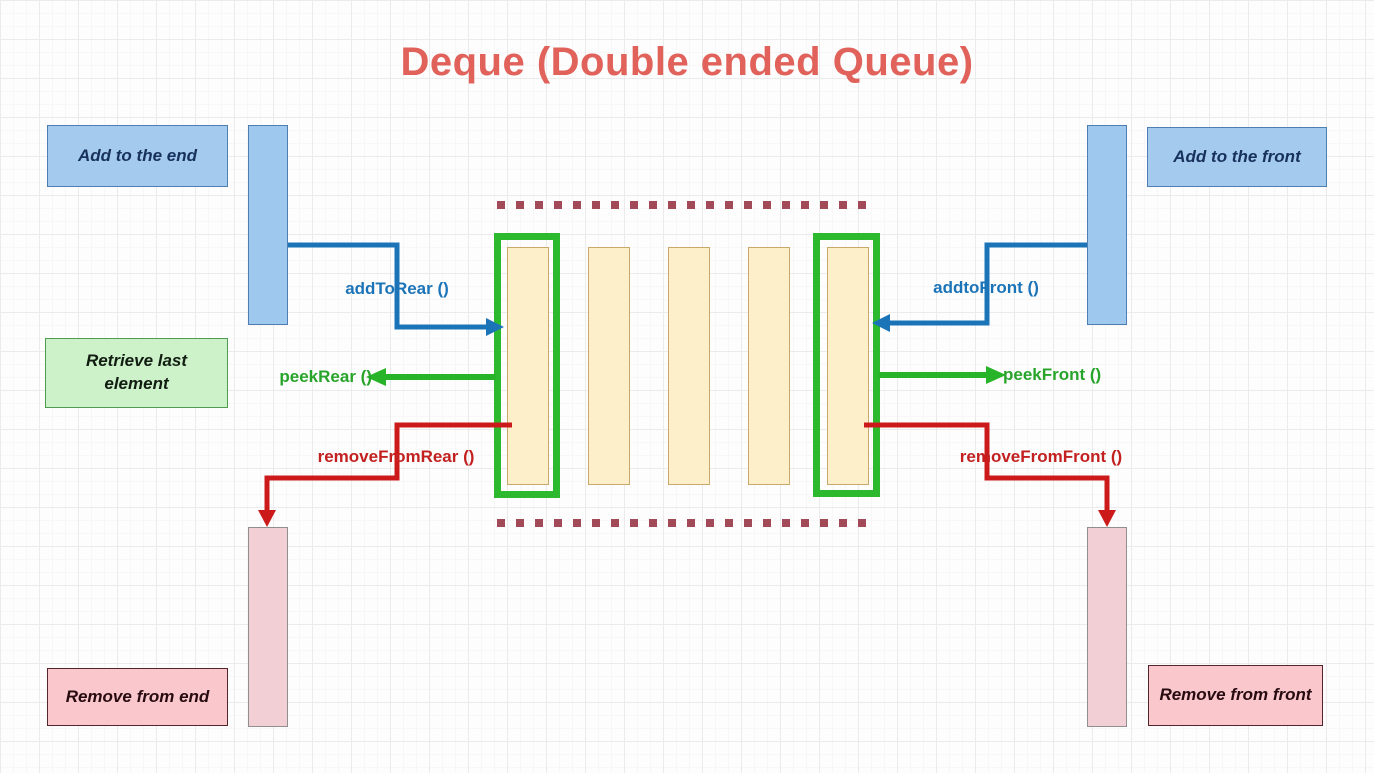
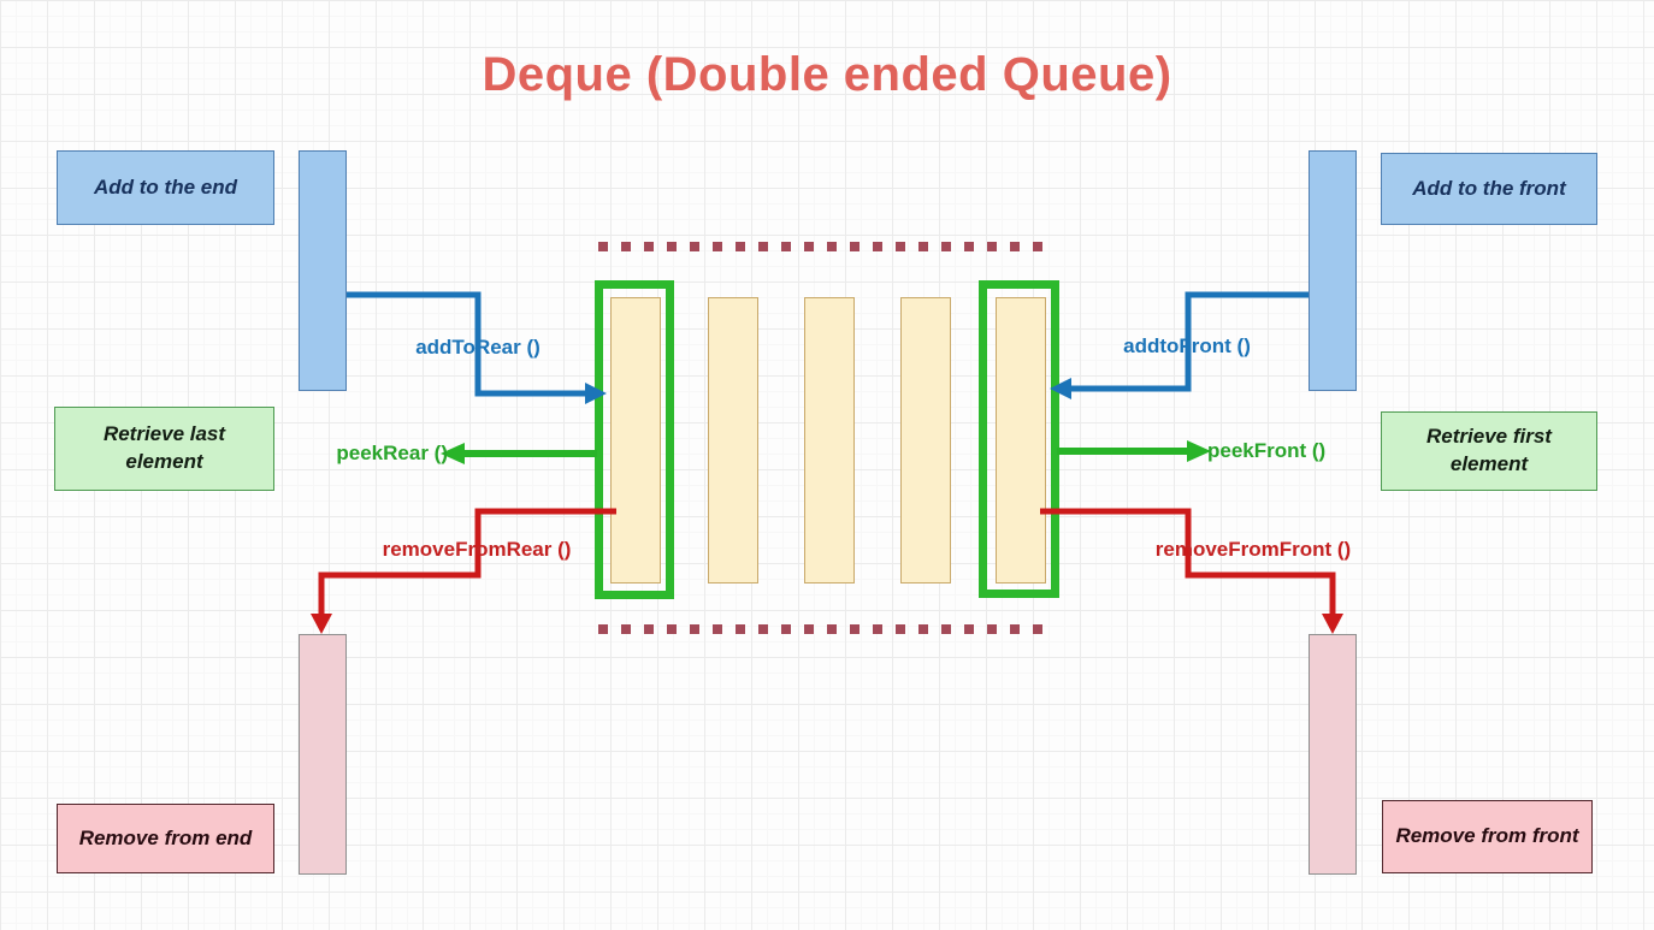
  Deque (Double ended Queue)
  Add to the end
  Retrieve last element
  Remove from end
  Add to the front
+ Retrieve first element
  Remove from front
  addToRear ()
  peekRear ()
  removeFromRear ()
  addtoFront ()
  peekFront ()
  removeFromFront ()
